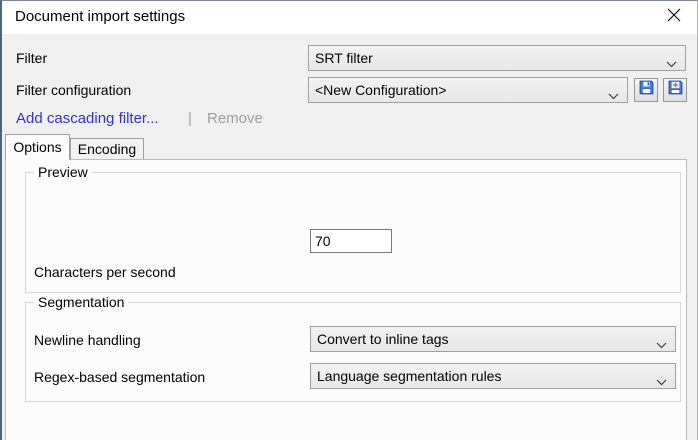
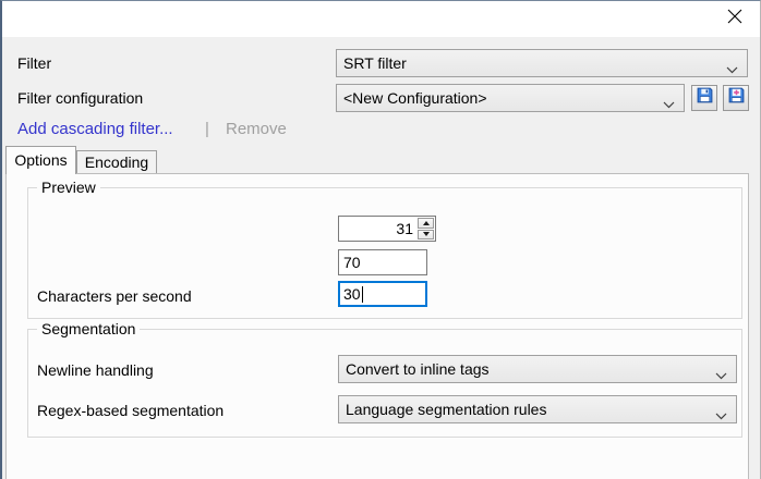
- Document import settings
  Filter
  SRT filter
  Filter configuration
  <New Configuration>
  Add cascading filter...
  |
  Remove
  Options
  Encoding
  Preview
+ 31
  70
  Characters per second
+ 30
  Segmentation
  Newline handling
  Convert to inline tags
  Regex-based segmentation
  Language segmentation rules
